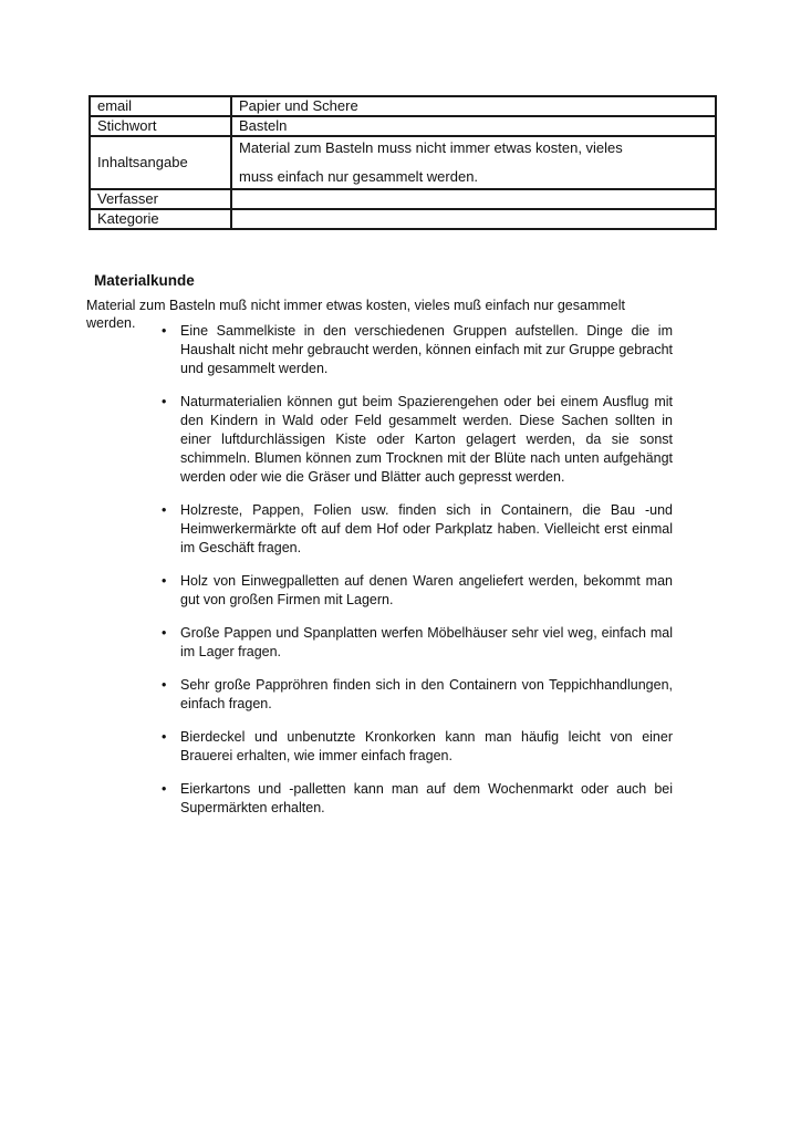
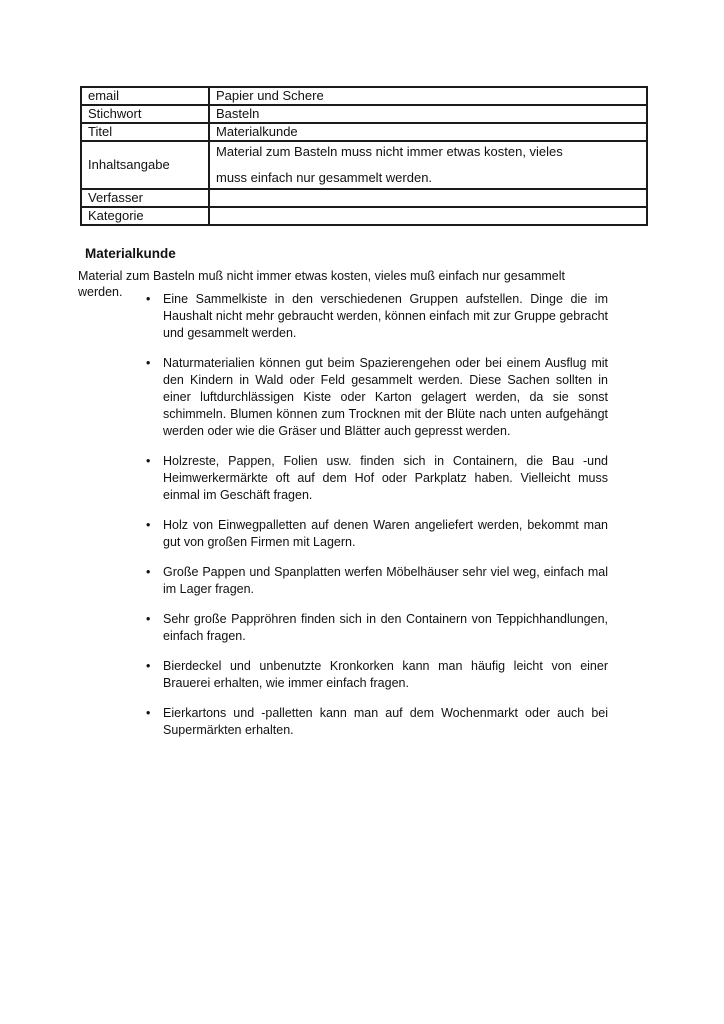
  email	Papier und Schere
  Stichwort	Basteln
+ Titel	Materialkunde
  Inhaltsangabe	Material zum Basteln muss nicht immer etwas kosten, vieles muss einfach nur gesammelt werden.
  Verfasser
  Kategorie
  Materialkunde
  Material zum Basteln muß nicht immer etwas kosten, vieles muß einfach nur gesammelt werden.
  •
  Eine Sammelkiste in den verschiedenen Gruppen aufstellen. Dinge die im Haushalt nicht mehr gebraucht werden, können einfach mit zur Gruppe gebracht und gesammelt werden.
  •
  Naturmaterialien können gut beim Spazierengehen oder bei einem Ausflug mit den Kindern in Wald oder Feld gesammelt werden. Diese Sachen sollten in einer luftdurchlässigen Kiste oder Karton gelagert werden, da sie sonst schimmeln. Blumen können zum Trocknen mit der Blüte nach unten aufgehängt werden oder wie die Gräser und Blätter auch gepresst werden.
  •
- Holzreste, Pappen, Folien usw. finden sich in Containern, die Bau -und Heimwerkermärkte oft auf dem Hof oder Parkplatz haben. Vielleicht erst einmal im Geschäft fragen.
+ Holzreste, Pappen, Folien usw. finden sich in Containern, die Bau -und Heimwerkermärkte oft auf dem Hof oder Parkplatz haben. Vielleicht muss einmal im Geschäft fragen.
  •
  Holz von Einwegpalletten auf denen Waren angeliefert werden, bekommt man gut von großen Firmen mit Lagern.
  •
  Große Pappen und Spanplatten werfen Möbelhäuser sehr viel weg, einfach mal im Lager fragen.
  •
  Sehr große Pappröhren finden sich in den Containern von Teppichhandlungen, einfach fragen.
  •
  Bierdeckel und unbenutzte Kronkorken kann man häufig leicht von einer Brauerei erhalten, wie immer einfach fragen.
  •
  Eierkartons und -palletten kann man auf dem Wochenmarkt oder auch bei Supermärkten erhalten.
